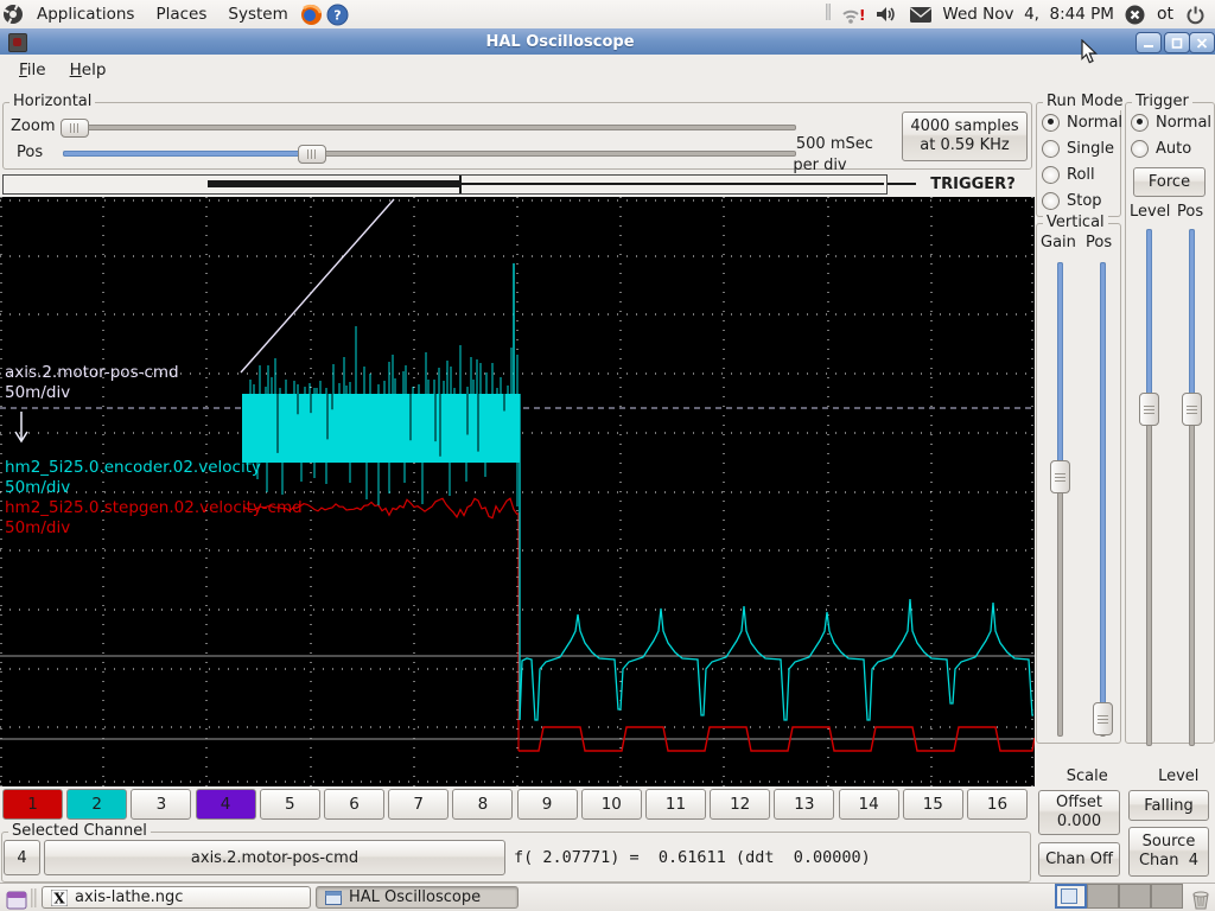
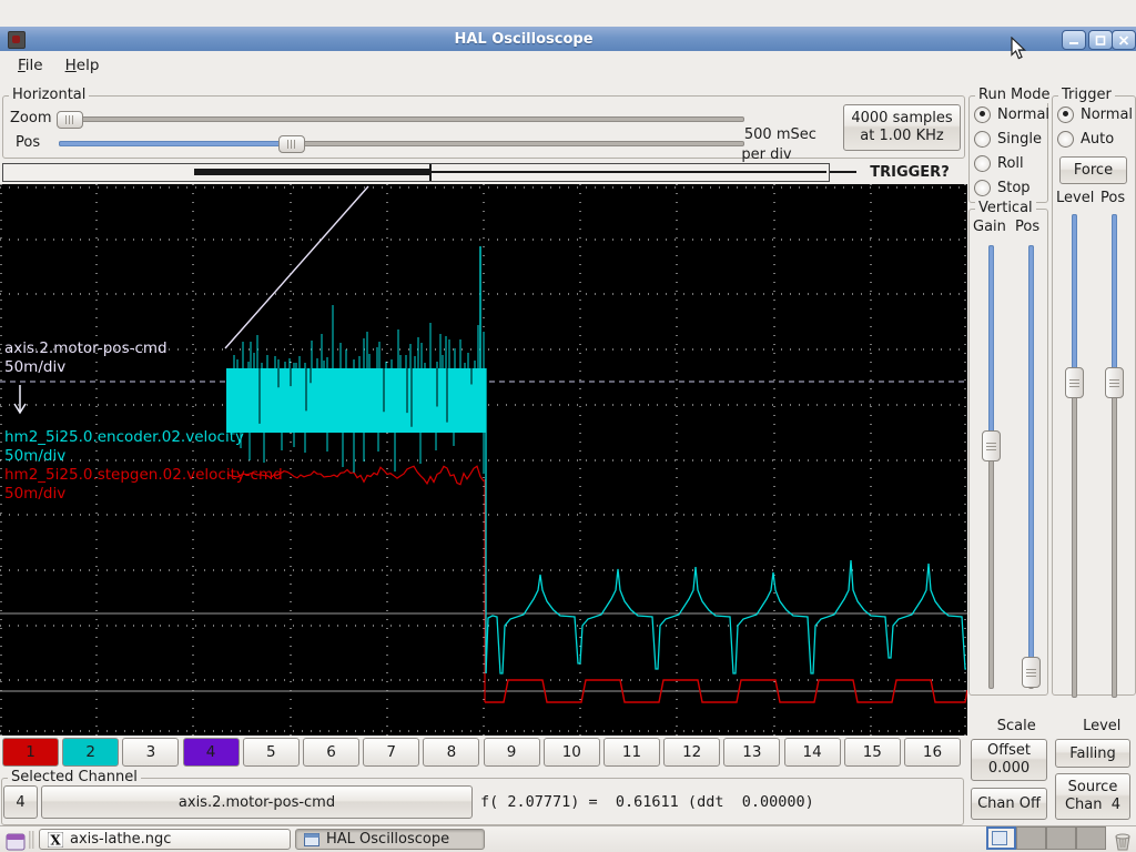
- Applications
- Places
- System
- ?
- !
- Wed Nov 4, 8:44 PM
- ot
  HAL Oscilloscope
  File
  Help
  Horizontal
  Zoom
  Pos
  500 mSec
  per div
  4000 samples
- at 0.59 KHz
+ at 1.00 KHz
  TRIGGER?
  Run Mode
  Normal
  Single
  Roll
  Stop
  Trigger
  Normal
  Auto
  Force
  Level
  Pos
  Vertical
  Gain
  Pos
  Scale
  Level
  Offset
  0.000
  Chan Off
  Falling
  Source
  Chan 4
  axis.2.motor-pos-cmd
  50m/div
  hm2_5i25.0.encoder.02.velocity
  50m/div
  hm2_5i25.0.stepgen.02.velocity-cmd
  50m/div
  1
  2
  3
  4
  5
  6
  7
  8
  9
  10
  11
  12
  13
  14
  15
  16
  Selected Channel
  4
  axis.2.motor-pos-cmd
  f( 2.07771) = 0.61611 (ddt 0.00000)
  X
  axis-lathe.ngc
  HAL Oscilloscope
